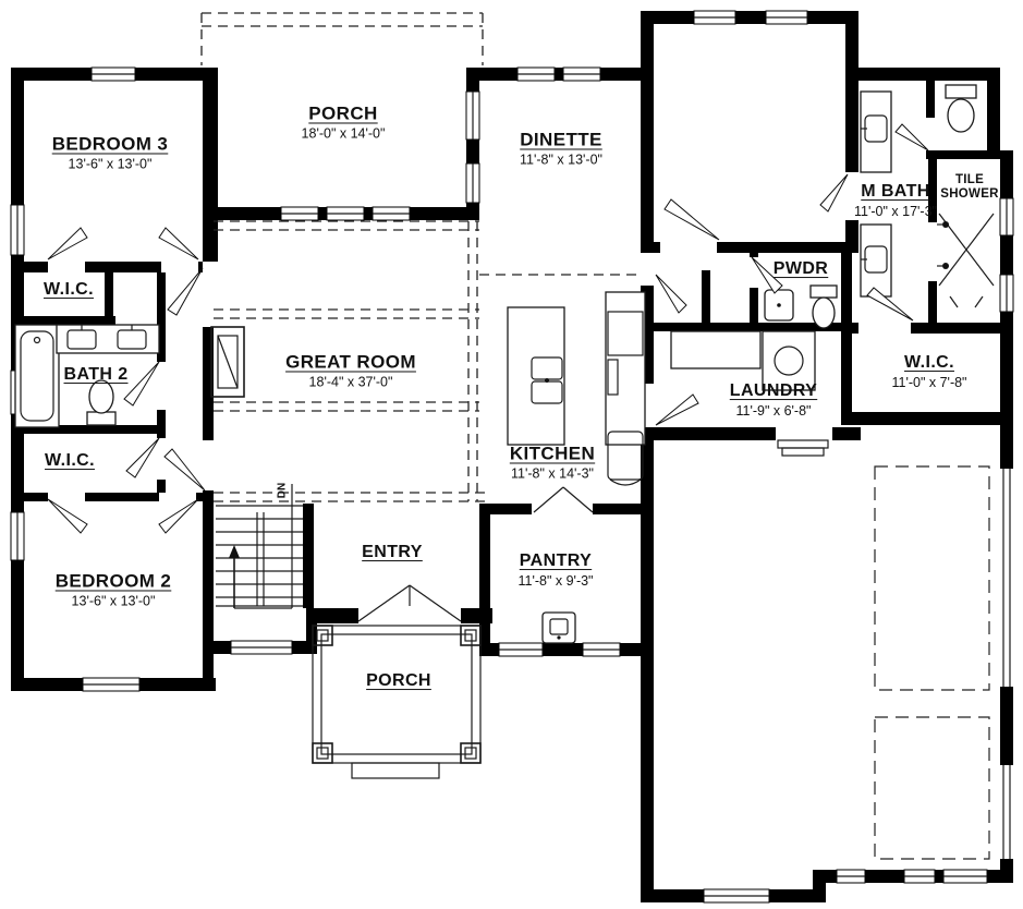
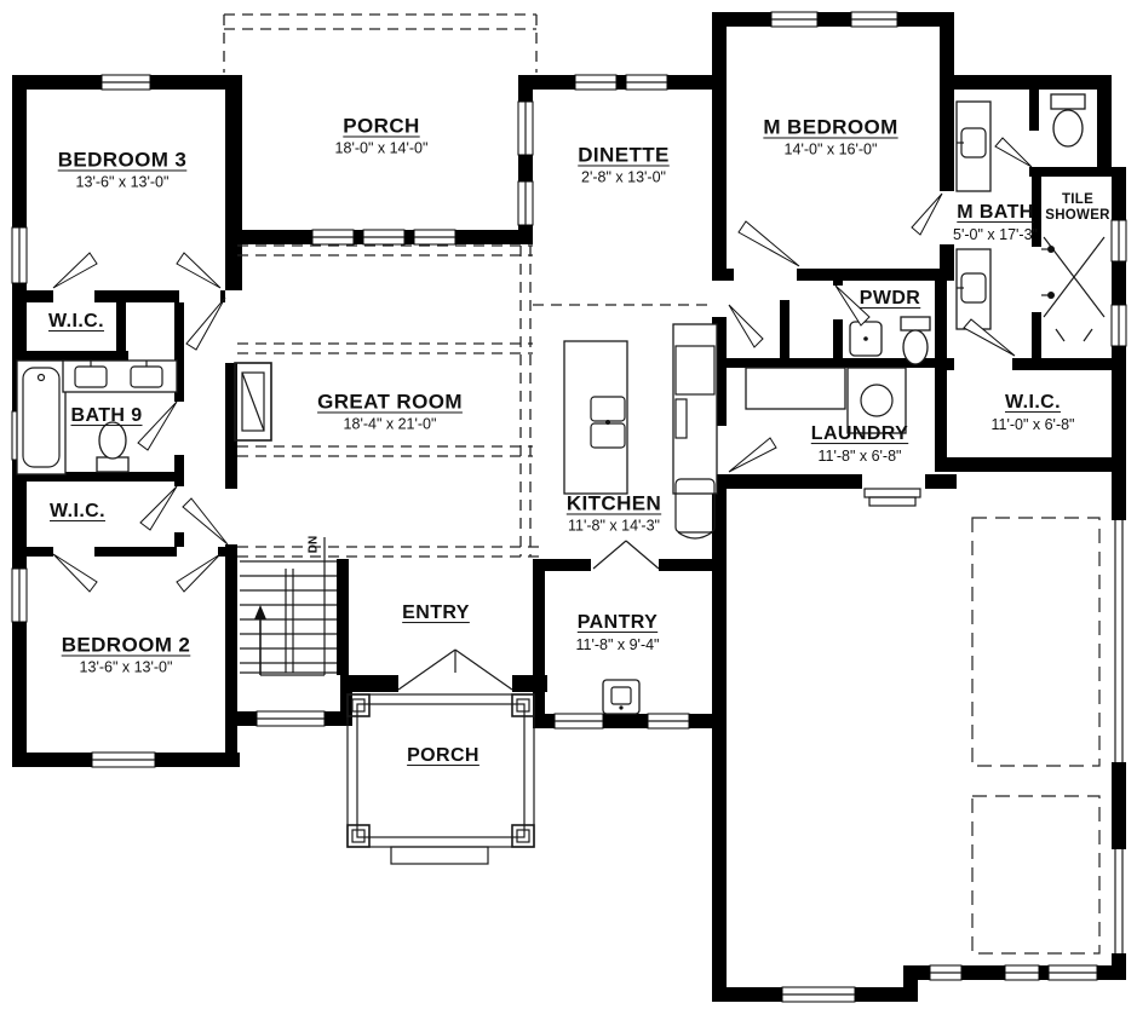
  BEDROOM 3
  13'-6" x 13'-0"
  PORCH
  18'-0" x 14'-0"
  DINETTE
- 11'-8" x 13'-0"
+ 2'-8" x 13'-0"
+ M BEDROOM
+ 14'-0" x 16'-0"
  M BATH
- 11'-0" x 17'-3"
+ 5'-0" x 17'-3"
  TILE SHOWER
  W.I.C.
- BATH 2
+ BATH 9
  W.I.C.
  GREAT ROOM
- 18'-4" x 37'-0"
+ 18'-4" x 21'-0"
  PWDR
  LAUNDRY
- 11'-9" x 6'-8"
+ 11'-8" x 6'-8"
  W.I.C.
- 11'-0" x 7'-8"
+ 11'-0" x 6'-8"
  KITCHEN
  11'-8" x 14'-3"
  BEDROOM 2
  13'-6" x 13'-0"
  ENTRY
  PANTRY
- 11'-8" x 9'-3"
+ 11'-8" x 9'-4"
  PORCH
